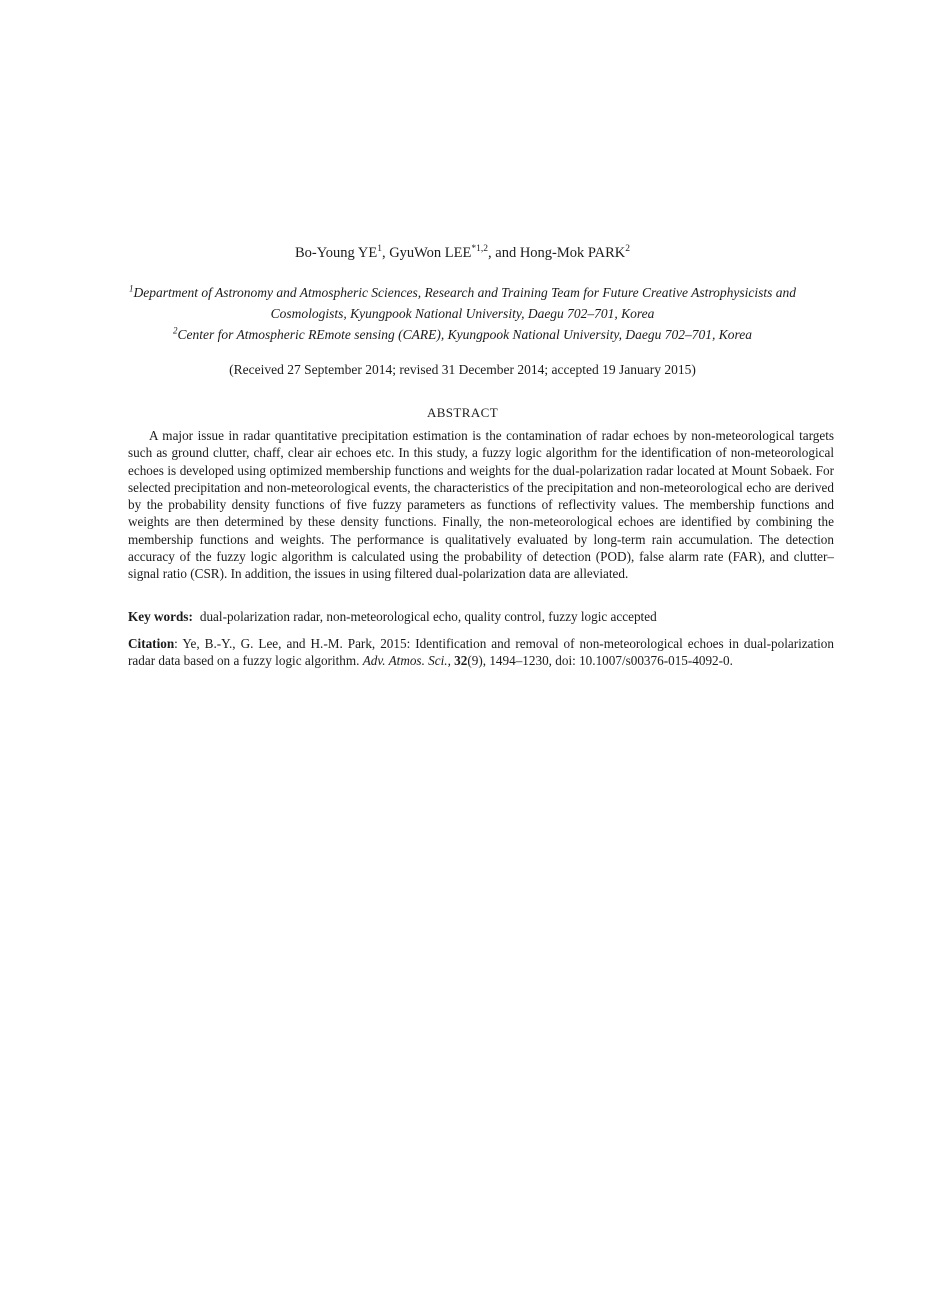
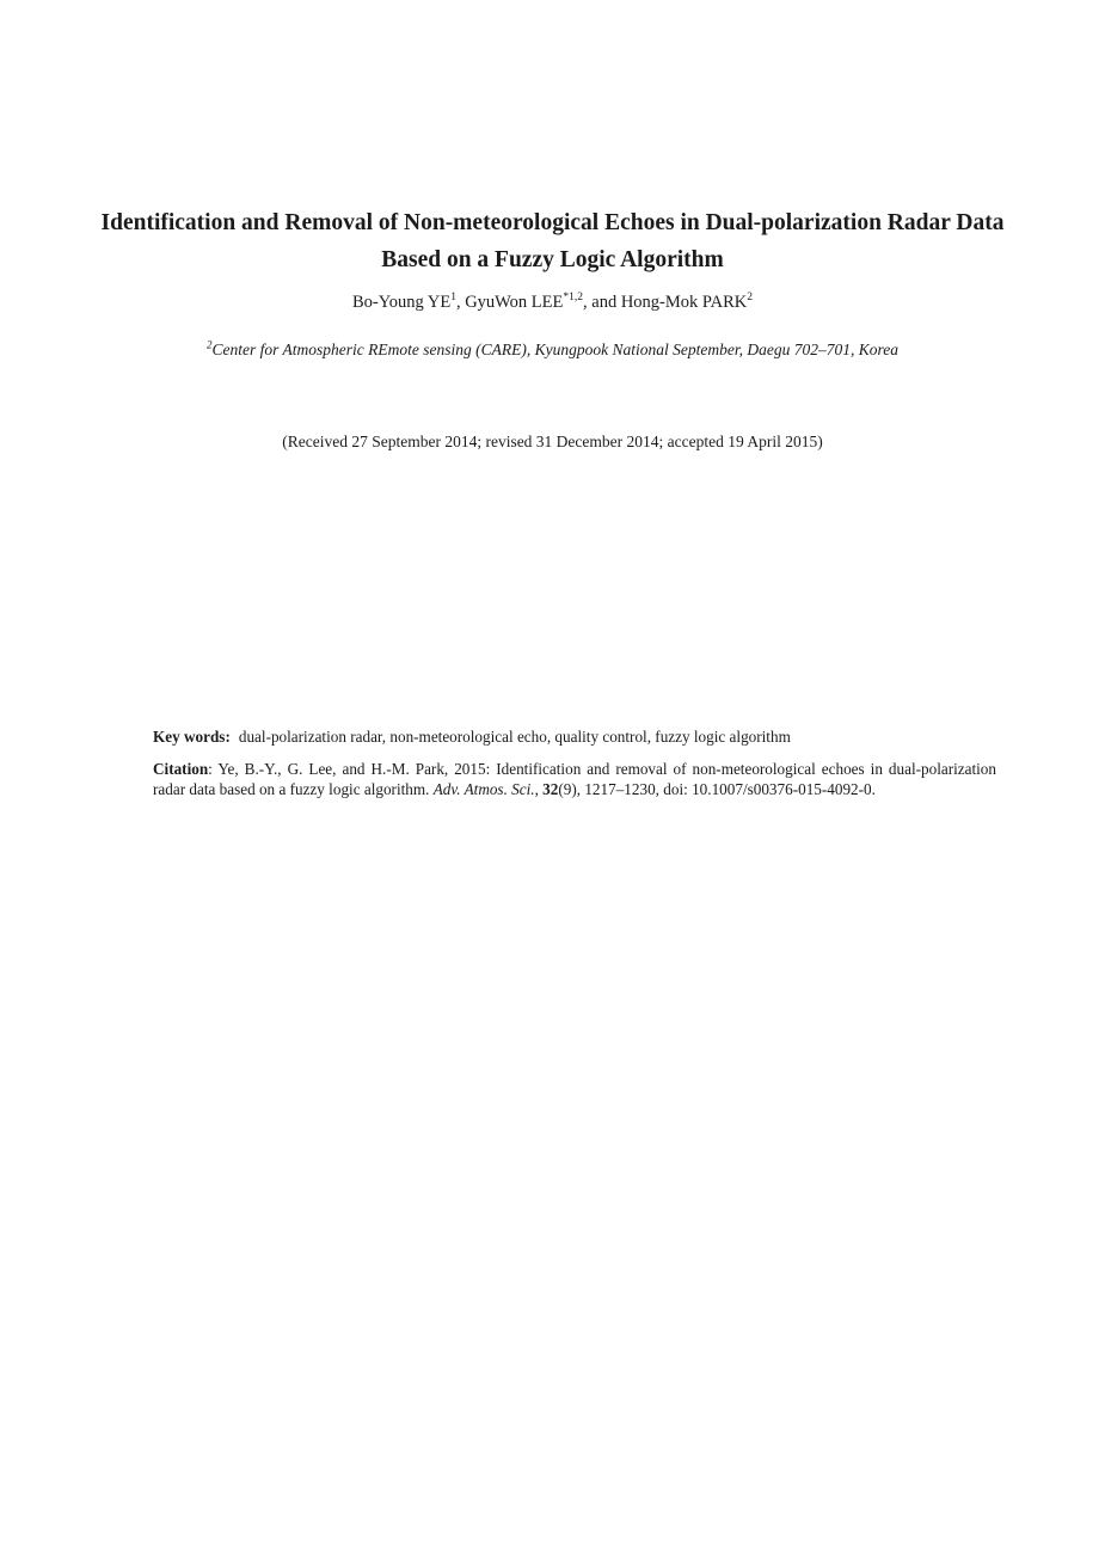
+ Identification and Removal of Non-meteorological Echoes in Dual-polarization Radar Data Based on a Fuzzy Logic Algorithm
  Bo-Young YE1, GyuWon LEE*1,2, and Hong-Mok PARK2
- 1Department of Astronomy and Atmospheric Sciences, Research and Training Team for Future Creative Astrophysicists and Cosmologists, Kyungpook National University, Daegu 702–701, Korea
- 2Center for Atmospheric REmote sensing (CARE), Kyungpook National University, Daegu 702–701, Korea
+ 2Center for Atmospheric REmote sensing (CARE), Kyungpook National September, Daegu 702–701, Korea
- (Received 27 September 2014; revised 31 December 2014; accepted 19 January 2015)
+ (Received 27 September 2014; revised 31 December 2014; accepted 19 April 2015)
- ABSTRACT
- A major issue in radar quantitative precipitation estimation is the contamination of radar echoes by non-meteorological targets such as ground clutter, chaff, clear air echoes etc. In this study, a fuzzy logic algorithm for the identification of non-meteorological echoes is developed using optimized membership functions and weights for the dual-polarization radar located at Mount Sobaek. For selected precipitation and non-meteorological events, the characteristics of the precipitation and non-meteorological echo are derived by the probability density functions of five fuzzy parameters as functions of reflectivity values. The membership functions and weights are then determined by these density functions. Finally, the non-meteorological echoes are identified by combining the membership functions and weights. The performance is qualitatively evaluated by long-term rain accumulation. The detection accuracy of the fuzzy logic algorithm is calculated using the probability of detection (POD), false alarm rate (FAR), and clutter–signal ratio (CSR). In addition, the issues in using filtered dual-polarization data are alleviated.
- Key words: dual-polarization radar, non-meteorological echo, quality control, fuzzy logic accepted
+ Key words: dual-polarization radar, non-meteorological echo, quality control, fuzzy logic algorithm
- Citation: Ye, B.-Y., G. Lee, and H.-M. Park, 2015: Identification and removal of non-meteorological echoes in dual-polarization radar data based on a fuzzy logic algorithm. Adv. Atmos. Sci., 32(9), 1494–1230, doi: 10.1007/s00376-015-4092-0.
+ Citation: Ye, B.-Y., G. Lee, and H.-M. Park, 2015: Identification and removal of non-meteorological echoes in dual-polarization radar data based on a fuzzy logic algorithm. Adv. Atmos. Sci., 32(9), 1217–1230, doi: 10.1007/s00376-015-4092-0.
